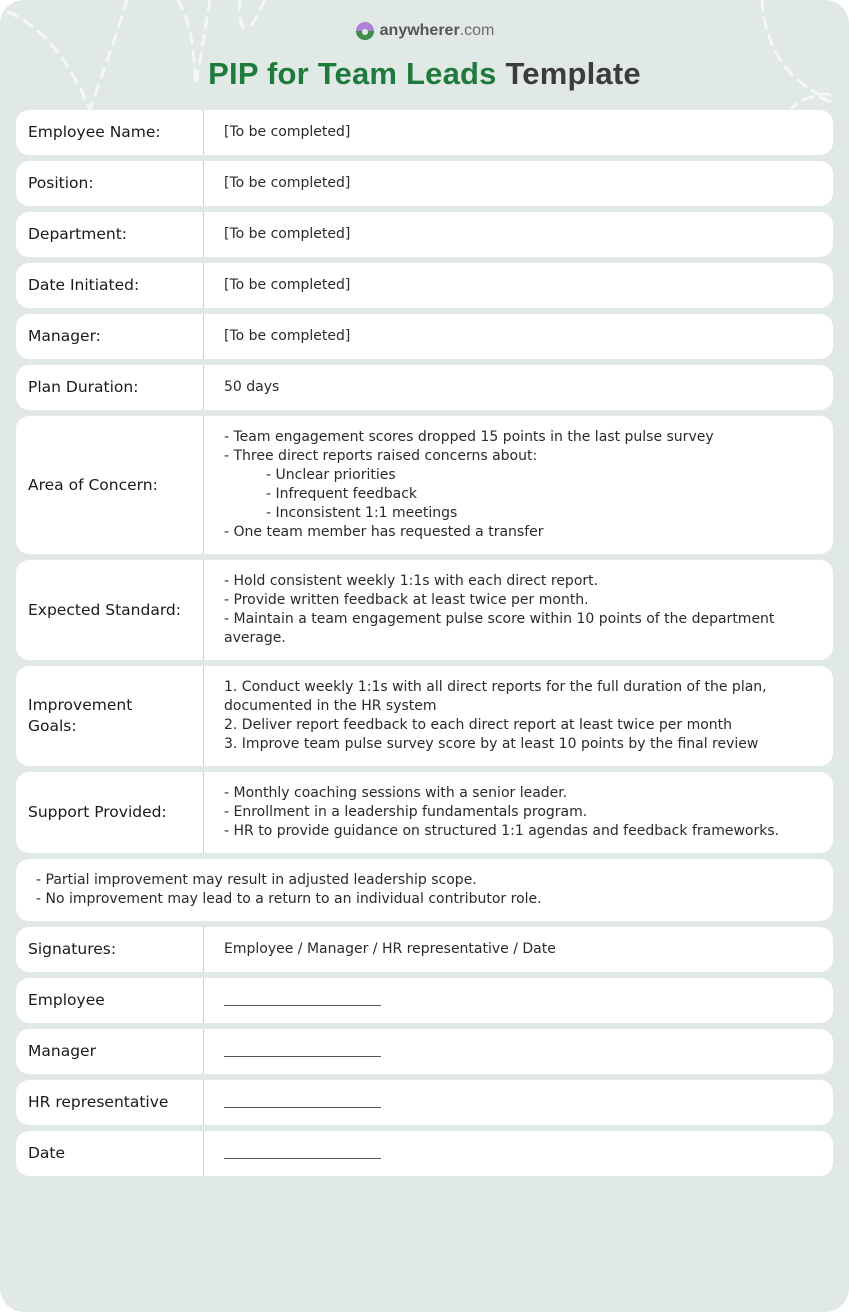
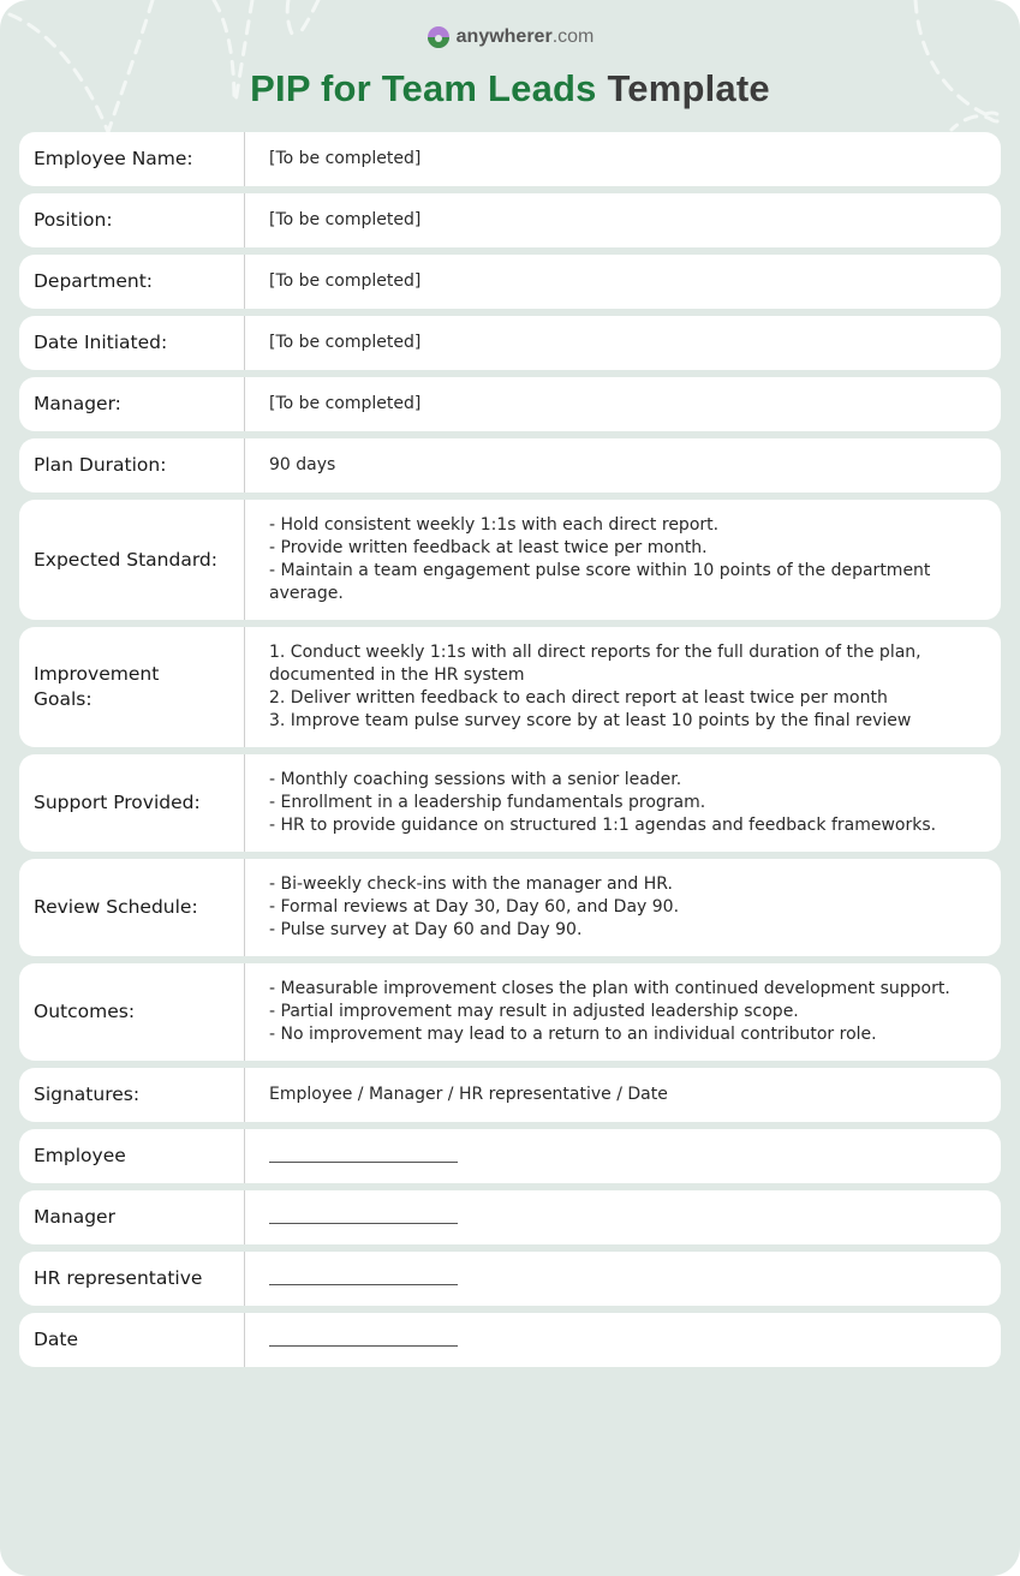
  anywherer.com
  PIP for Team Leads Template
  Employee Name:
  [To be completed]
  Position:
  [To be completed]
  Department:
  [To be completed]
  Date Initiated:
  [To be completed]
  Manager:
  [To be completed]
  Plan Duration:
- 50 days
+ 90 days
- Area of Concern:
- - Team engagement scores dropped 15 points in the last pulse survey
- - Three direct reports raised concerns about:
- - Unclear priorities
- - Infrequent feedback
- - Inconsistent 1:1 meetings
- - One team member has requested a transfer
  Expected Standard:
  - Hold consistent weekly 1:1s with each direct report.
  - Provide written feedback at least twice per month.
  - Maintain a team engagement pulse score within 10 points of the department
  average.
  Improvement Goals:
  1. Conduct weekly 1:1s with all direct reports for the full duration of the plan,
  documented in the HR system
- 2. Deliver report feedback to each direct report at least twice per month
+ 2. Deliver written feedback to each direct report at least twice per month
  3. Improve team pulse survey score by at least 10 points by the final review
  Support Provided:
  - Monthly coaching sessions with a senior leader.
  - Enrollment in a leadership fundamentals program.
  - HR to provide guidance on structured 1:1 agendas and feedback frameworks.
+ Review Schedule:
+ - Bi-weekly check-ins with the manager and HR.
+ - Formal reviews at Day 30, Day 60, and Day 90.
+ - Pulse survey at Day 60 and Day 90.
+ Outcomes:
+ - Measurable improvement closes the plan with continued development support.
  - Partial improvement may result in adjusted leadership scope.
  - No improvement may lead to a return to an individual contributor role.
  Signatures:
  Employee / Manager / HR representative / Date
  Employee
  Manager
  HR representative
  Date
